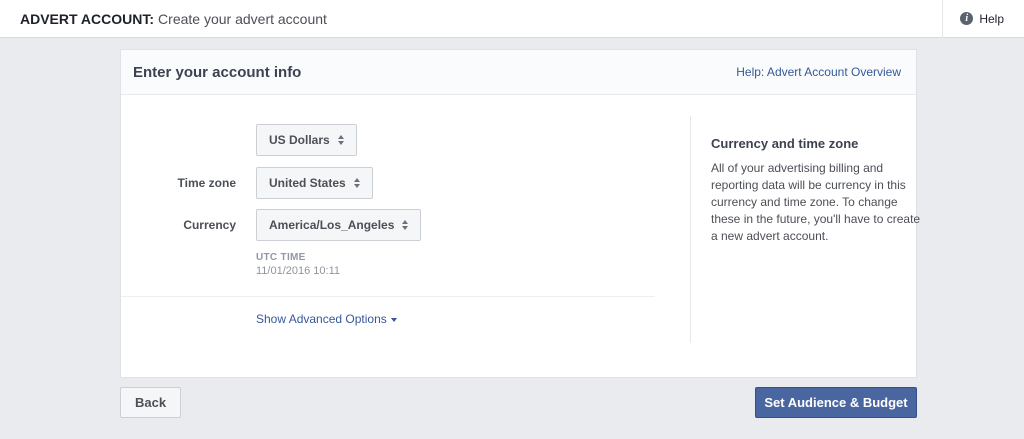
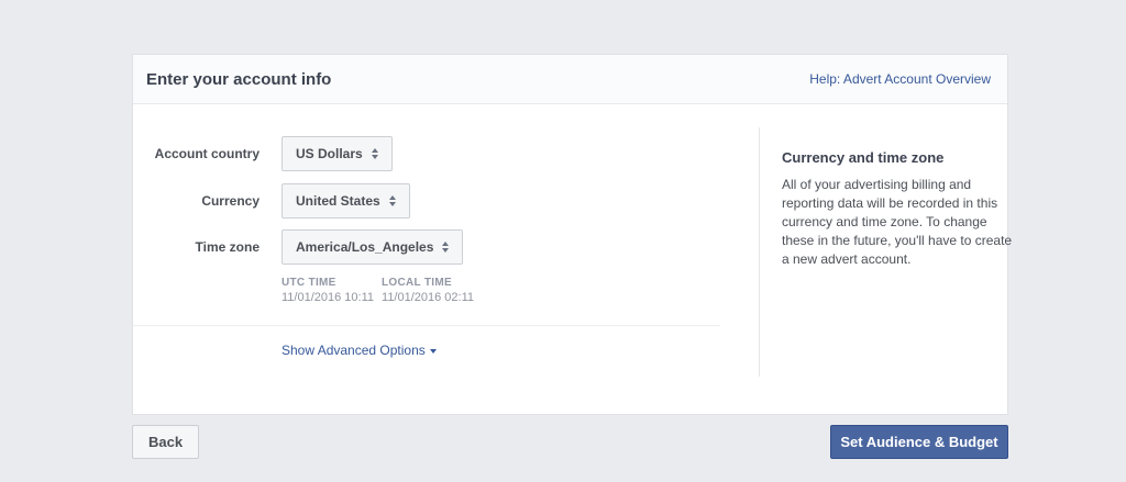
- ADVERT ACCOUNT: Create your advert account
- i
- Help
  Enter your account info
  Help: Advert Account Overview
+ Account country
  US Dollars
- Time zone
+ Currency
  United States
- Currency
+ Time zone
  America/Los_Angeles
  UTC TIME
  11/01/2016 10:11
+ LOCAL TIME
+ 11/01/2016 02:11
  Show Advanced Options
  Currency and time zone
- All of your advertising billing and reporting data will be currency in this currency and time zone. To change these in the future, you'll have to create a new advert account.
+ All of your advertising billing and reporting data will be recorded in this currency and time zone. To change these in the future, you'll have to create a new advert account.
  Back
  Set Audience & Budget
